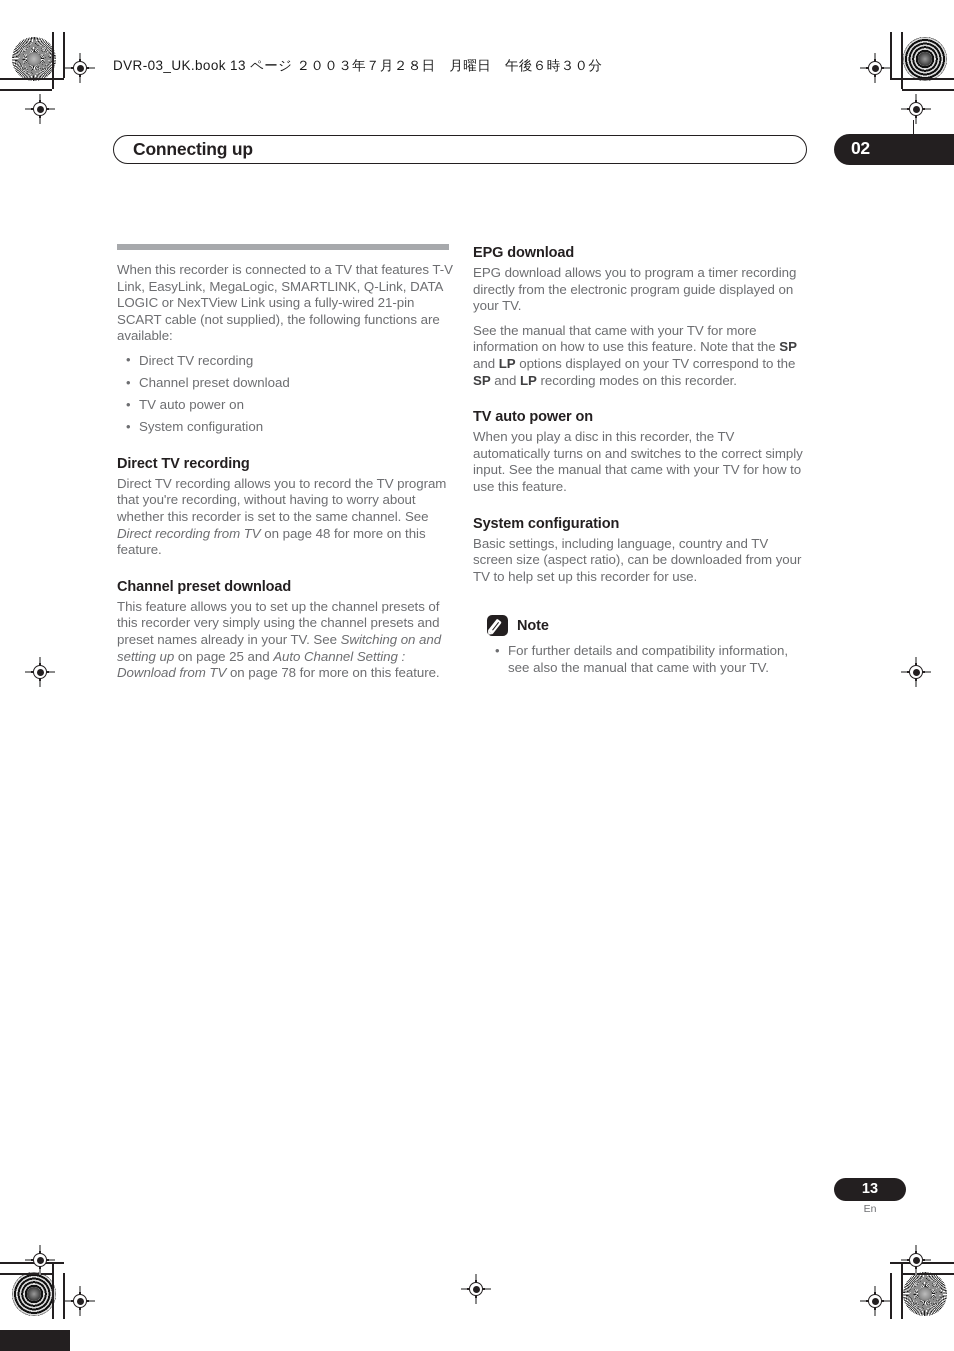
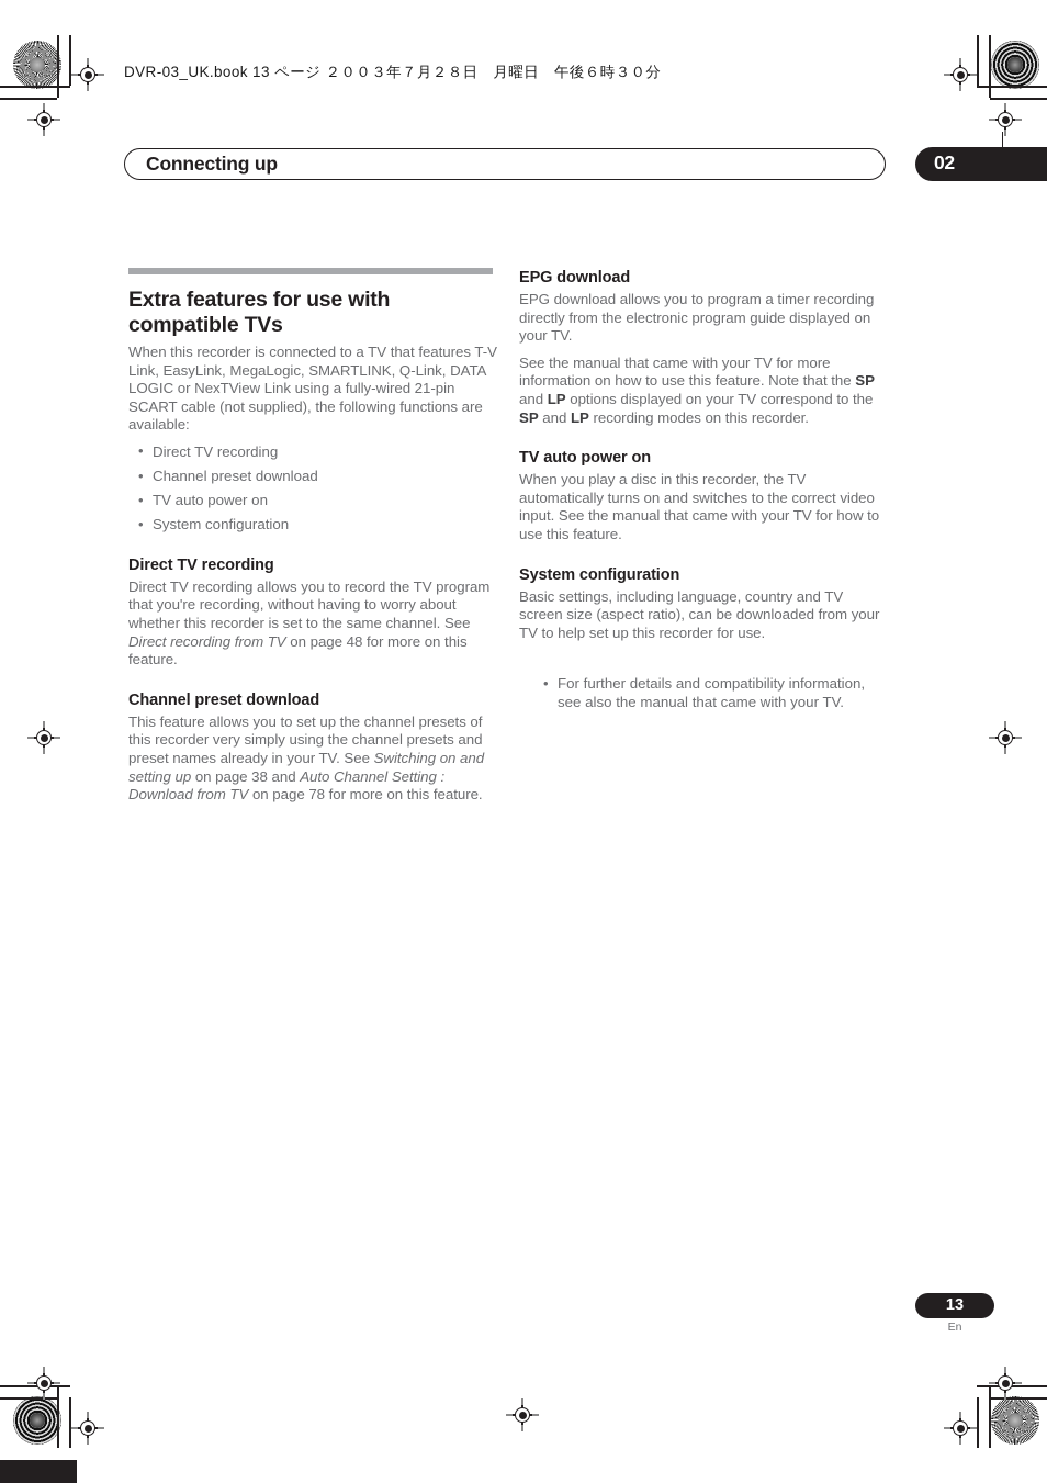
  DVR-03_UK.book 13 ページ ２００３年７月２８日 月曜日 午後６時３０分
  Connecting up
  02
+ Extra features for use with compatible TVs
  When this recorder is connected to a TV that features T-V Link, EasyLink, MegaLogic, SMARTLINK, Q-Link, DATA LOGIC or NexTView Link using a fully-wired 21-pin SCART cable (not supplied), the following functions are available:
  Direct TV recording
  Channel preset download
  TV auto power on
  System configuration
  Direct TV recording
  Direct TV recording allows you to record the TV program that you're recording, without having to worry about whether this recorder is set to the same channel. See Direct recording from TV on page 48 for more on this feature.
  Channel preset download
- This feature allows you to set up the channel presets of this recorder very simply using the channel presets and preset names already in your TV. See Switching on and setting up on page 25 and Auto Channel Setting : Download from TV on page 78 for more on this feature.
+ This feature allows you to set up the channel presets of this recorder very simply using the channel presets and preset names already in your TV. See Switching on and setting up on page 38 and Auto Channel Setting : Download from TV on page 78 for more on this feature.
  EPG download
  EPG download allows you to program a timer recording directly from the electronic program guide displayed on your TV.
  See the manual that came with your TV for more information on how to use this feature. Note that the SP and LP options displayed on your TV correspond to the SP and LP recording modes on this recorder.
  TV auto power on
- When you play a disc in this recorder, the TV automatically turns on and switches to the correct simply input. See the manual that came with your TV for how to use this feature.
+ When you play a disc in this recorder, the TV automatically turns on and switches to the correct video input. See the manual that came with your TV for how to use this feature.
  System configuration
  Basic settings, including language, country and TV screen size (aspect ratio), can be downloaded from your TV to help set up this recorder for use.
- Note
  For further details and compatibility information, see also the manual that came with your TV.
  13
  En
